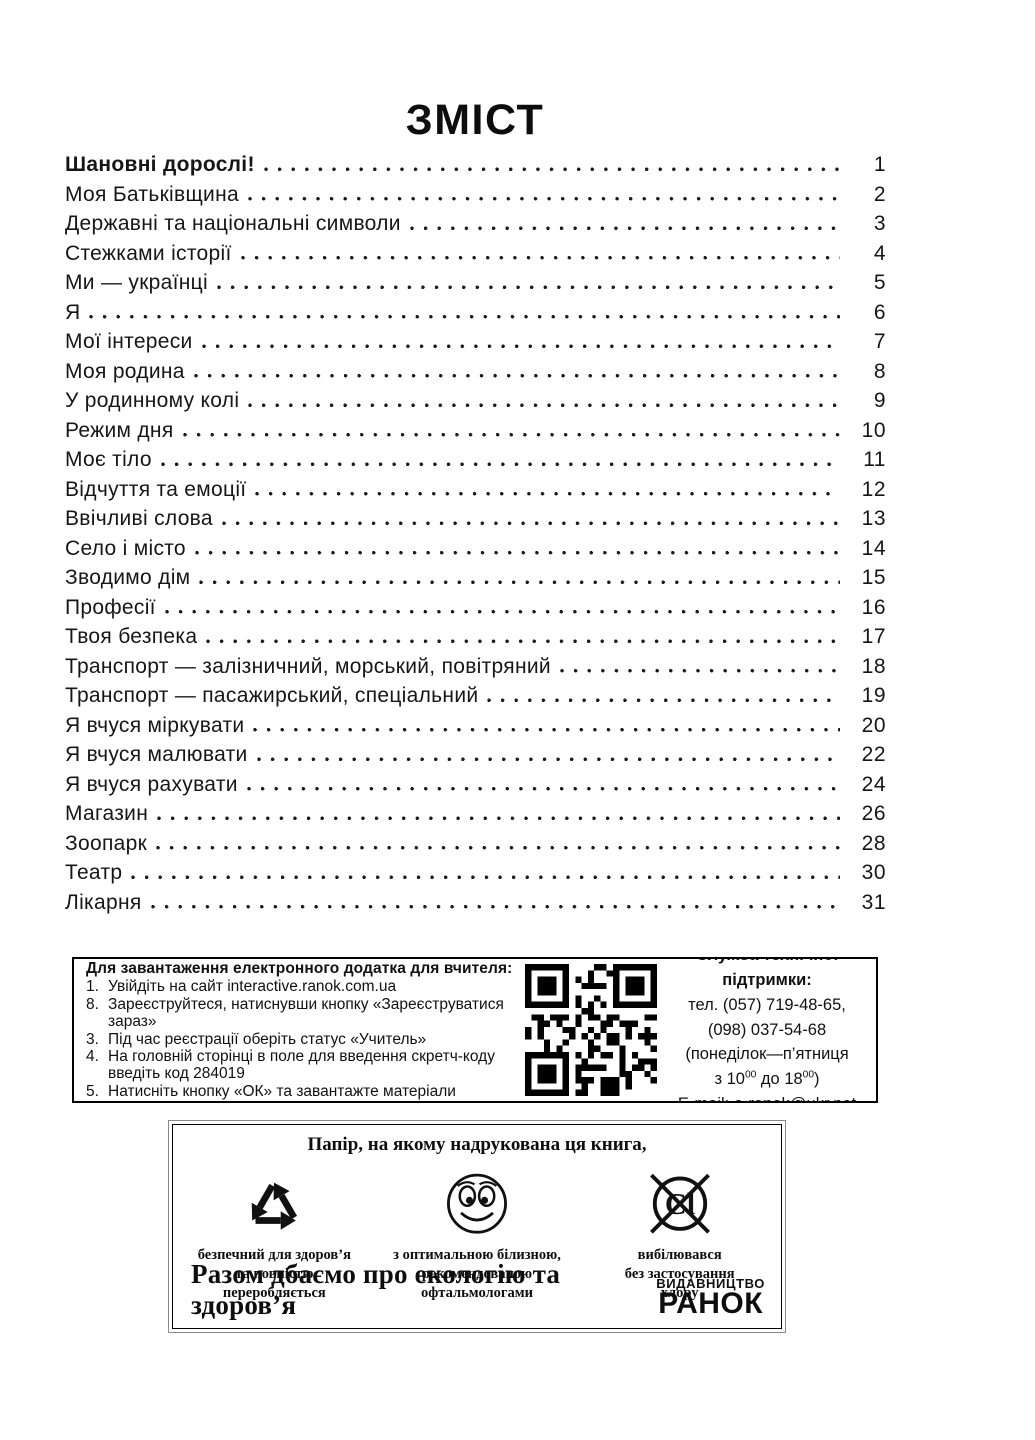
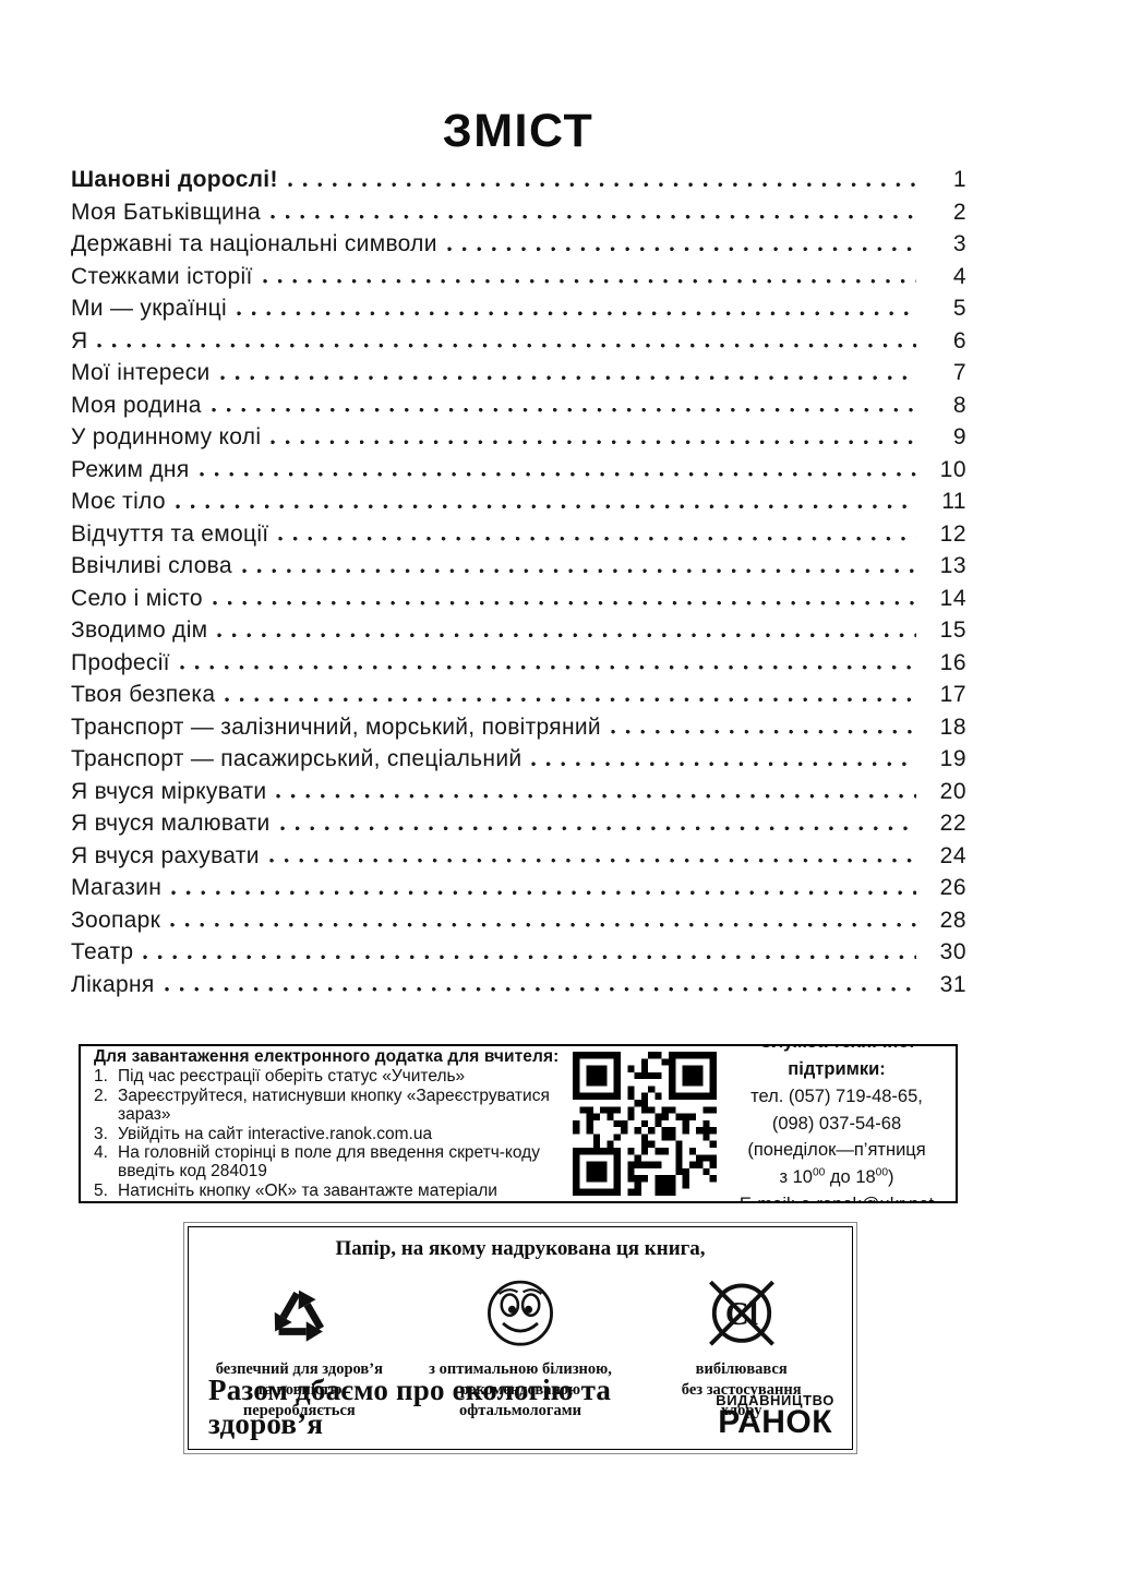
  ЗМІСТ
  Шановні дорослі!
  1
  Моя Батьківщина
  2
  Державні та національні символи
  3
  Стежками історії
  4
  Ми — українці
  5
  Я
  6
  Мої інтереси
  7
  Моя родина
  8
  У родинному колі
  9
  Режим дня
  10
  Моє тіло
  11
  Відчуття та емоції
  12
  Ввічливі слова
  13
  Село і місто
  14
  Зводимо дім
  15
  Професії
  16
  Твоя безпека
  17
  Транспорт — залізничний, морський, повітряний
  18
  Транспорт — пасажирський, спеціальний
  19
  Я вчуся міркувати
  20
  Я вчуся малювати
  22
  Я вчуся рахувати
  24
  Магазин
  26
  Зоопарк
  28
  Театр
  30
  Лікарня
  31
  Для завантаження електронного додатка для вчителя:
  1.
- Увійдіть на сайт interactive.ranok.com.ua
+ Під час реєстрації оберіть статус «Учитель»
- 8.
+ 2.
  Зареєструйтеся, натиснувши кнопку «Зареєструватися зараз»
  3.
- Під час реєстрації оберіть статус «Учитель»
+ Увійдіть на сайт interactive.ranok.com.ua
  4.
  На головній сторінці в поле для введення скретч-коду введіть код 284019
  5.
  Натисніть кнопку «ОК» та завантажте матеріали
  тел. (057) 719-48-65,
  (098) 037-54-68
  (понеділок—п’ятниця
  з 1000 до 1800)
  Папір, на якому надрукована ця книга,
  безпечний для здоров’я
  та повністю
  переробляється
  з оптимальною білизною,
  рекомендованою
  офтальмологами
  Cl
  вибілювався
  без застосування
  хлору
  Разом дбаємо про екологію та здоров’я
  ВИДАВНИЦТВО
  РАНОК
